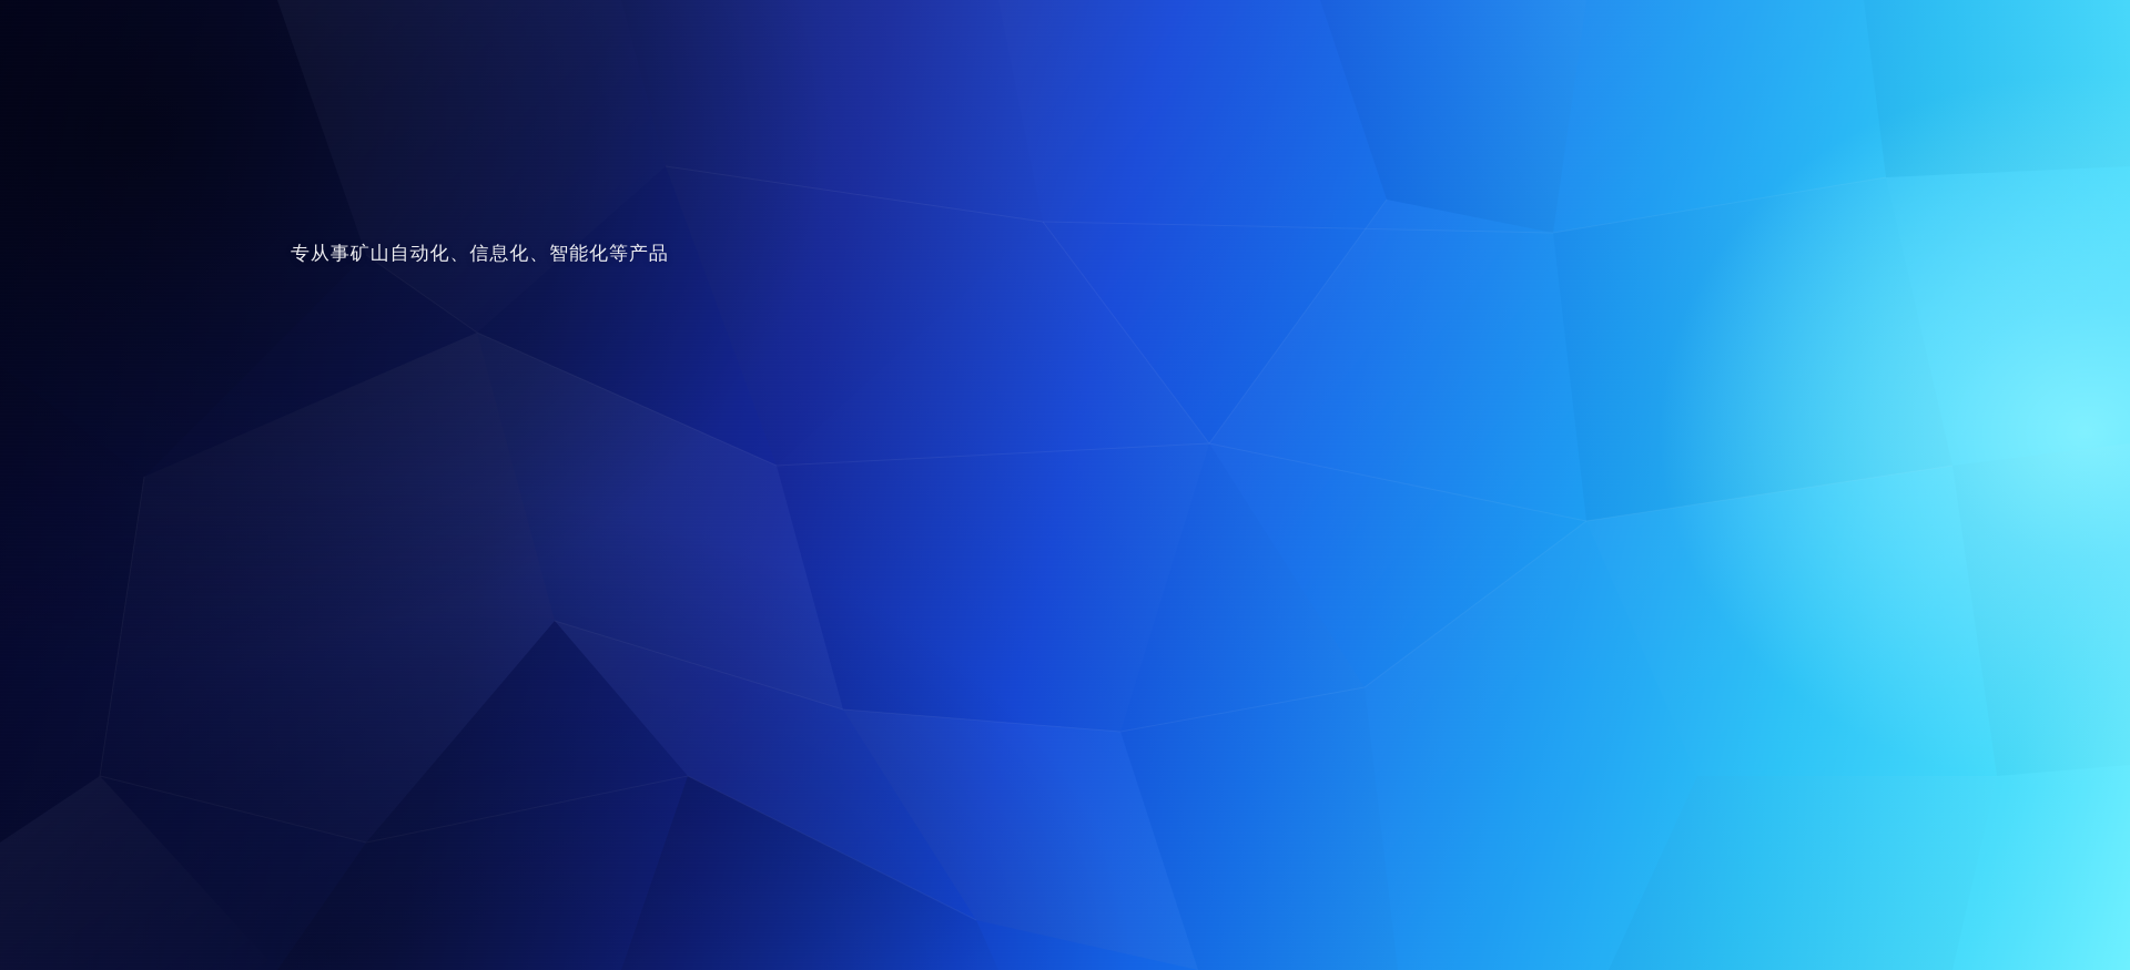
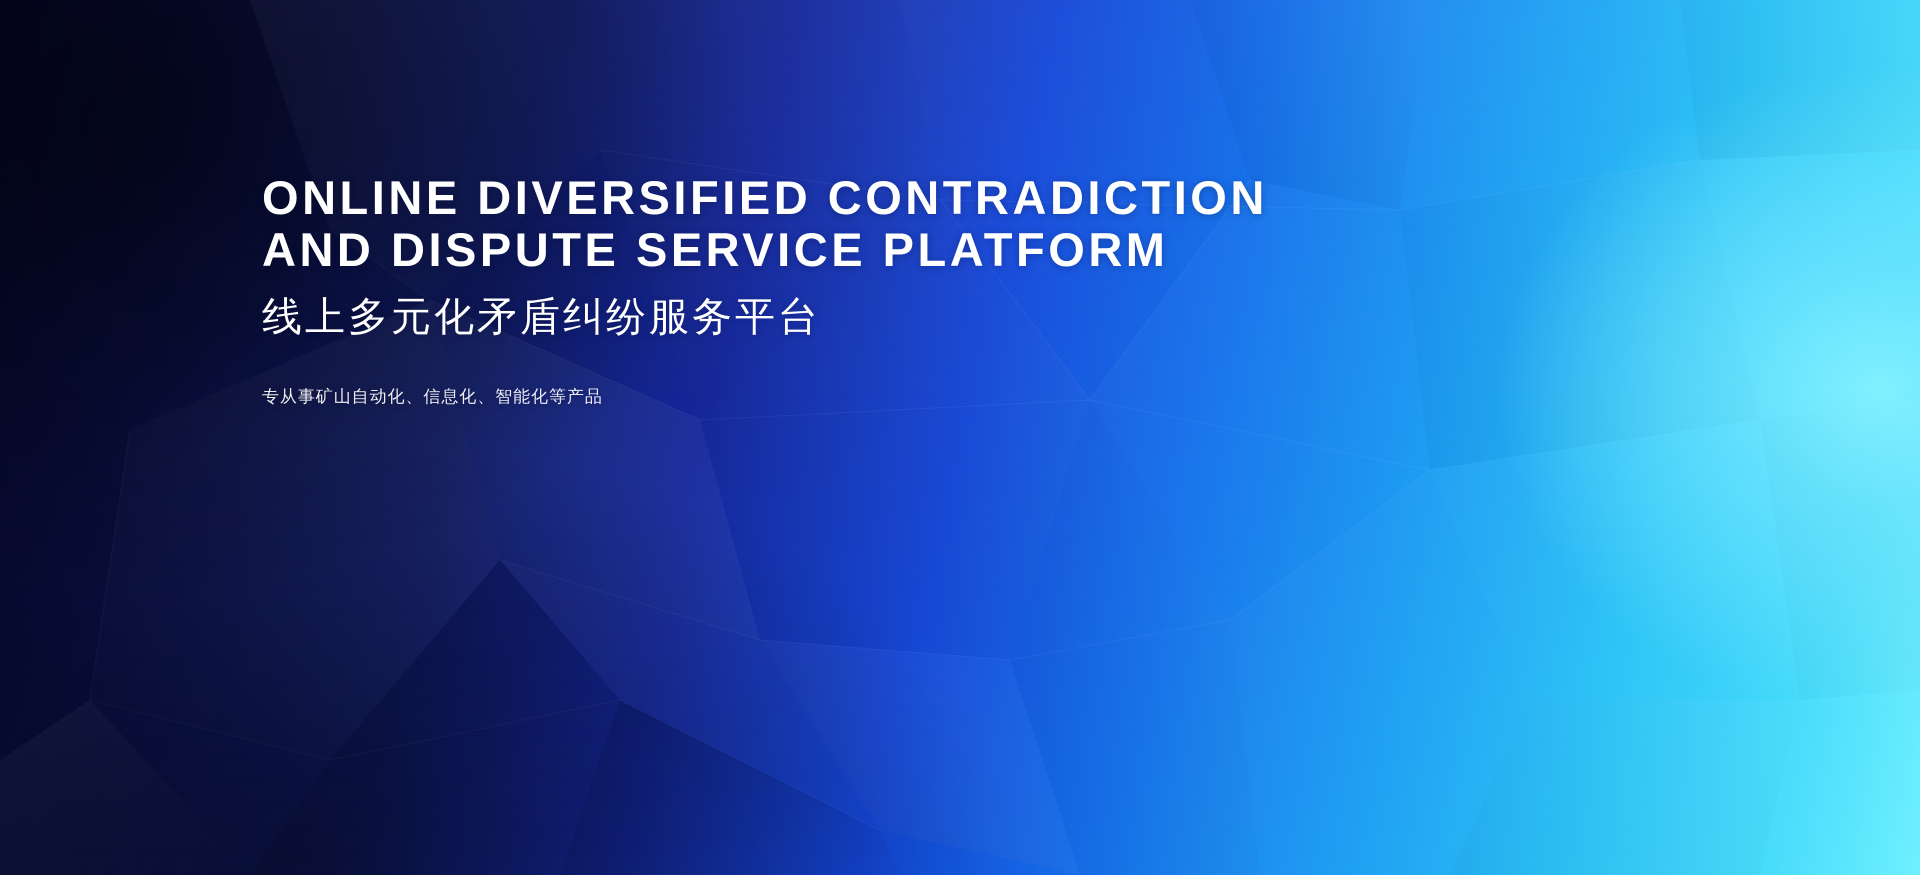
+ ONLINE DIVERSIFIED CONTRADICTION
+ AND DISPUTE SERVICE PLATFORM
+ 线上多元化矛盾纠纷服务平台
  专从事矿山自动化、信息化、智能化等产品
